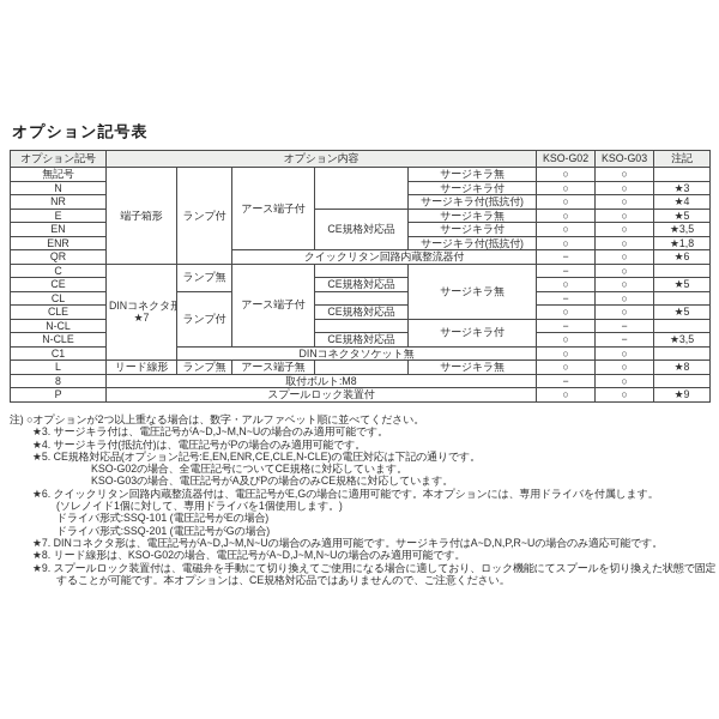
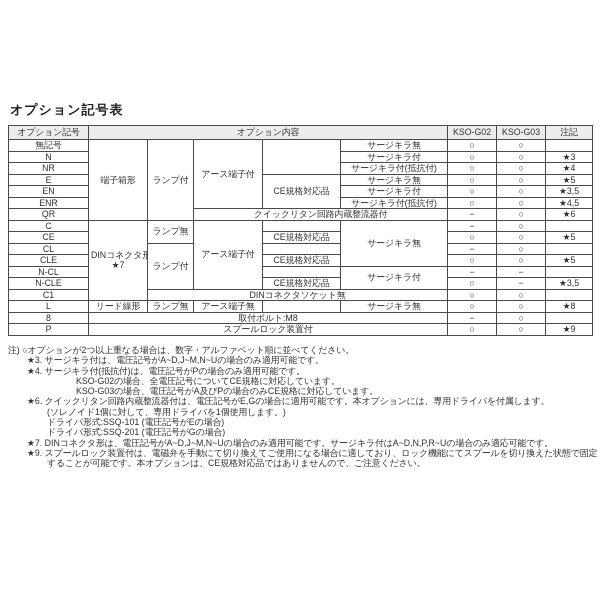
  オプション記号表
  オプション記号	オプション内容	KSO-G02	KSO-G03	注記
  無記号	端子箱形	ランプ付	アース端子付		サージキラ無	○	○
  N	サージキラ付	○	○	★3
  NR	サージキラ付(抵抗付)	○	○	★4
  E	CE規格対応品	サージキラ無	○	○	★5
  EN	サージキラ付	○	○	★3,5
- ENR	サージキラ付(抵抗付)	○	○	★1,8
+ ENR	サージキラ付(抵抗付)	○	○	★4,5
  QR	クイックリタン回路内蔵整流器付	−	○	★6
  C	DINコネクタ形 ★7	ランプ無	アース端子付		サージキラ無	−	○
  CE	CE規格対応品	○	○	★5
  CL	ランプ付		−	○
  CLE	CE規格対応品	○	○	★5
  N-CL		サージキラ付	−	−
  N-CLE	CE規格対応品	○	−	★3,5
  C1	DINコネクタソケット無	○	○
  L	リード線形	ランプ無	アース端子無		サージキラ無	○	○	★8
  8	取付ボルト:M8	−	○
  P	スプールロック装置付	○	○	★9
  注) ○オプションが2つ以上重なる場合は、数字・アルファベット順に並べてください。
  ★3. サージキラ付は、電圧記号がA~D,J~M,N~Uの場合のみ適用可能です。
  ★4. サージキラ付(抵抗付)は、電圧記号がPの場合のみ適用可能です。
- ★5. CE規格対応品(オプション記号:E,EN,ENR,CE,CLE,N-CLE)の電圧対応は下記の通りです。
  KSO-G02の場合、全電圧記号についてCE規格に対応しています。
  KSO-G03の場合、電圧記号がA及びPの場合のみCE規格に対応しています。
  ★6. クイックリタン回路内蔵整流器付は、電圧記号がE,Gの場合に適用可能です。本オプションには、専用ドライバを付属します。
  (ソレノイド1個に対して、専用ドライバを1個使用します。)
  ドライバ形式:SSQ-101 (電圧記号がEの場合)
  ドライバ形式:SSQ-201 (電圧記号がGの場合)
  ★7. DINコネクタ形は、電圧記号がA~D,J~M,N~Uの場合のみ適用可能です。サージキラ付はA~D,N,P,R~Uの場合のみ適応可能です。
- ★8. リード線形は、KSO-G02の場合、電圧記号がA~D,J~M,N~Uの場合のみ適用可能です。
  ★9. スプールロック装置付は、電磁弁を手動にて切り換えてご使用になる場合に適しており、ロック機能にてスプールを切り換えた状態で固定
  することが可能です。本オプションは、CE規格対応品ではありませんので、ご注意ください。
